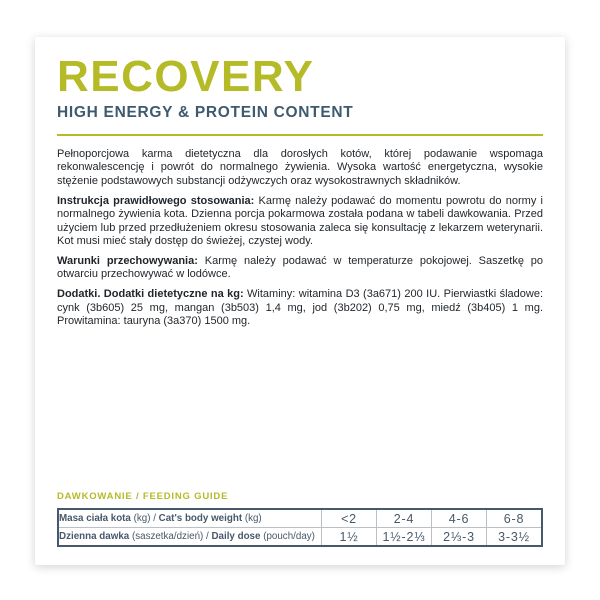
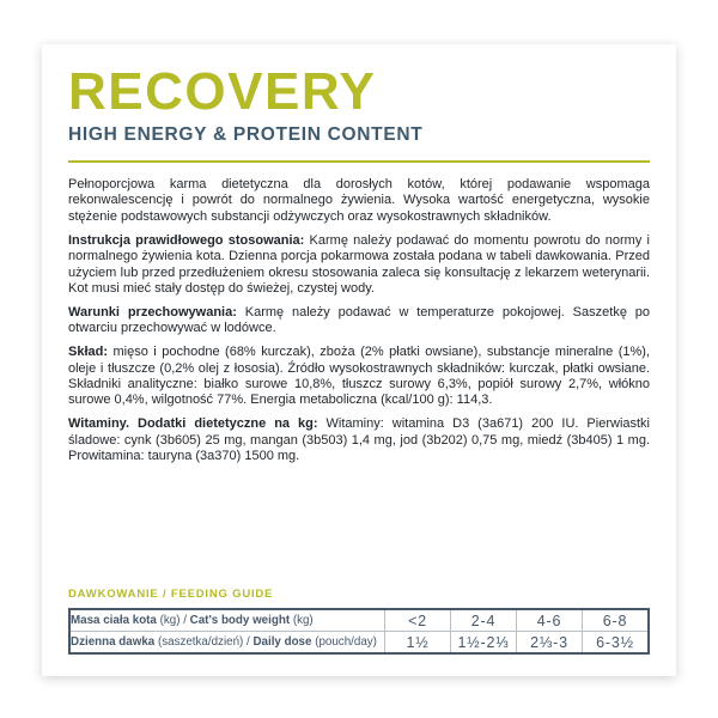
  RECOVERY
  HIGH ENERGY & PROTEIN CONTENT
  Pełnoporcjowa karma dietetyczna dla dorosłych kotów, której podawanie wspomaga rekonwalescencję i powrót do normalnego żywienia. Wysoka wartość energetyczna, wysokie stężenie podstawowych substancji odżywczych oraz wysokostrawnych składników.
  Instrukcja prawidłowego stosowania: Karmę należy podawać do momentu powrotu do normy i normalnego żywienia kota. Dzienna porcja pokarmowa została podana w tabeli dawkowania. Przed użyciem lub przed przedłużeniem okresu stosowania zaleca się konsultację z lekarzem weterynarii. Kot musi mieć stały dostęp do świeżej, czystej wody.
  Warunki przechowywania: Karmę należy podawać w temperaturze pokojowej. Saszetkę po otwarciu przechowywać w lodówce.
+ Skład: mięso i pochodne (68% kurczak), zboża (2% płatki owsiane), substancje mineralne (1%), oleje i tłuszcze (0,2% olej z łososia). Źródło wysokostrawnych składników: kurczak, płatki owsiane. Składniki analityczne: białko surowe 10,8%, tłuszcz surowy 6,3%, popiół surowy 2,7%, włókno surowe 0,4%, wilgotność 77%. Energia metaboliczna (kcal/100 g): 114,3.
- Dodatki. Dodatki dietetyczne na kg: Witaminy: witamina D3 (3a671) 200 IU. Pierwiastki śladowe: cynk (3b605) 25 mg, mangan (3b503) 1,4 mg, jod (3b202) 0,75 mg, miedź (3b405) 1 mg. Prowitamina: tauryna (3a370) 1500 mg.
+ Witaminy. Dodatki dietetyczne na kg: Witaminy: witamina D3 (3a671) 200 IU. Pierwiastki śladowe: cynk (3b605) 25 mg, mangan (3b503) 1,4 mg, jod (3b202) 0,75 mg, miedź (3b405) 1 mg. Prowitamina: tauryna (3a370) 1500 mg.
  DAWKOWANIE / FEEDING GUIDE
  Masa ciała kota (kg) / Cat's body weight (kg)	<2	2-4	4-6	6-8
- Dzienna dawka (saszetka/dzień) / Daily dose (pouch/day)	1½	1½-2⅓	2⅓-3	3-3½
+ Dzienna dawka (saszetka/dzień) / Daily dose (pouch/day)	1½	1½-2⅓	2⅓-3	6-3½
